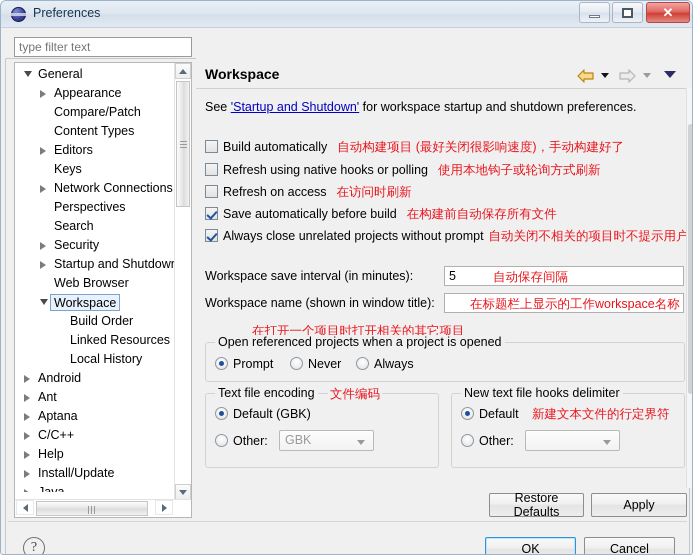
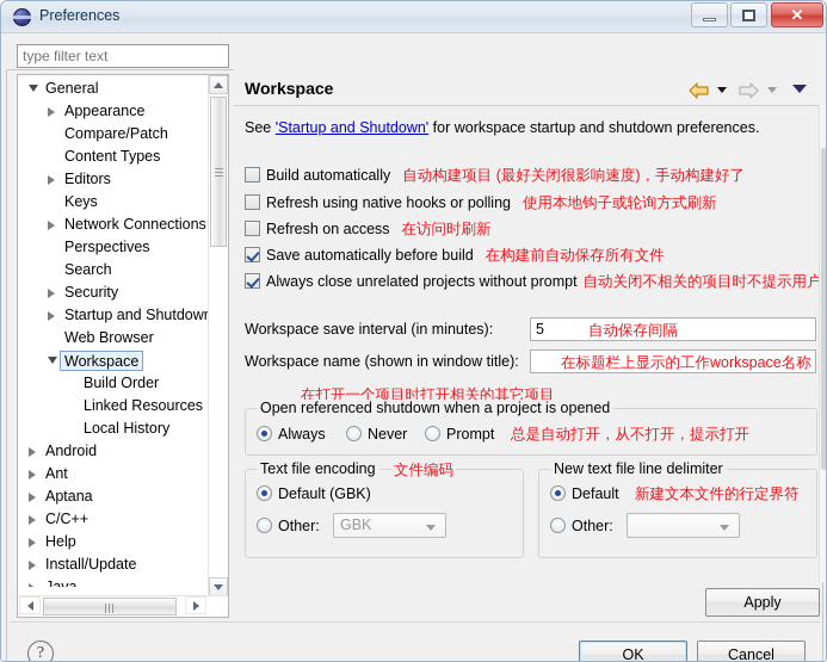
  Preferences
  ✕
  type filter text
  General
  Appearance
  Compare/Patch
  Content Types
  Editors
  Keys
  Network Connections
  Perspectives
  Search
  Security
  Startup and Shutdow
  Web Browser
  Workspace
  Build Order
  Linked Resources
  Local History
  Android
  Ant
  Aptana
  C/C++
  Help
  Install/Update
  Workspace
  See 'Startup and Shutdown' for workspace startup and shutdown preferences.
  Build automatically 自动构建项目 (最好关闭很影响速度)，手动构建好了
  Refresh using native hooks or polling 使用本地钩子或轮询方式刷新
  Refresh on access 在访问时刷新
  Save automatically before build 在构建前自动保存所有文件
  Always close unrelated projects without prompt 自动关闭不相关的项目时不提示用户
  Workspace save interval (in minutes):
  5
  自动保存间隔
  Workspace name (shown in window title):
  在标题栏上显示的工作workspace名称
  在打开一个项目时打开相关的其它项目
- Open referenced projects when a project is opened
+ Open referenced shutdown when a project is opened
- Prompt
+ Always
  Never
- Always
+ Prompt
+ 总是自动打开，从不打开，提示打开
  Text file encoding
  文件编码
  Default (GBK)
  Other:
  GBK
- New text file hooks delimiter
+ New text file line delimiter
  Default
  新建文本文件的行定界符
  Other:
- Restore Defaults
  Apply
  ?
  OK
  Cancel
